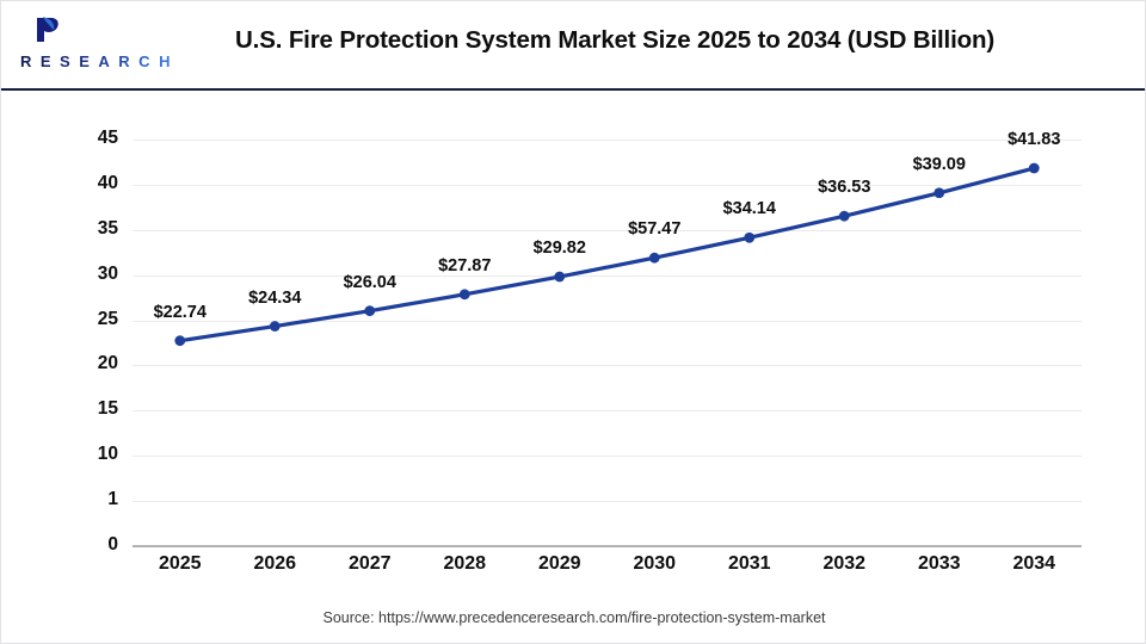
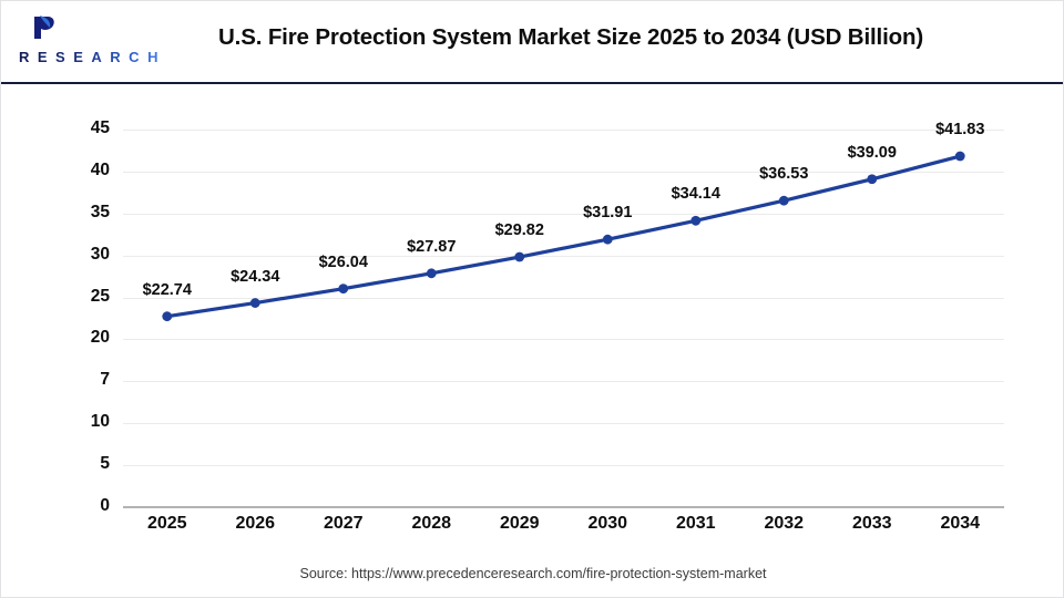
  RESEARCH
  U.S. Fire Protection System Market Size 2025 to 2034 (USD Billion)
  0
- 1
+ 5
  10
- 15
+ 7
  20
  25
  30
  35
  40
  45
  2025
  2026
  2027
  2028
  2029
  2030
  2031
  2032
  2033
  2034
  $22.74
  $24.34
  $26.04
  $27.87
  $29.82
- $57.47
+ $31.91
  $34.14
  $36.53
  $39.09
  $41.83
  Source: https://www.precedenceresearch.com/fire-protection-system-market
